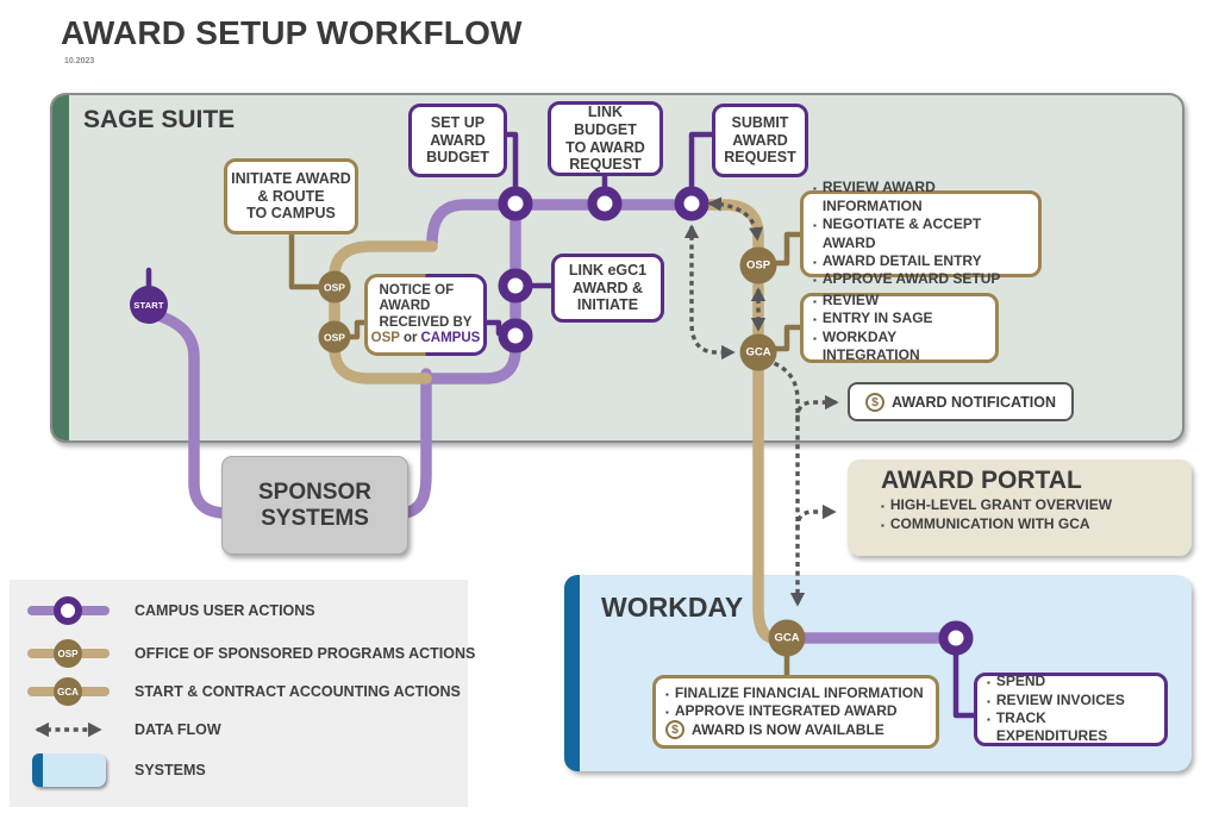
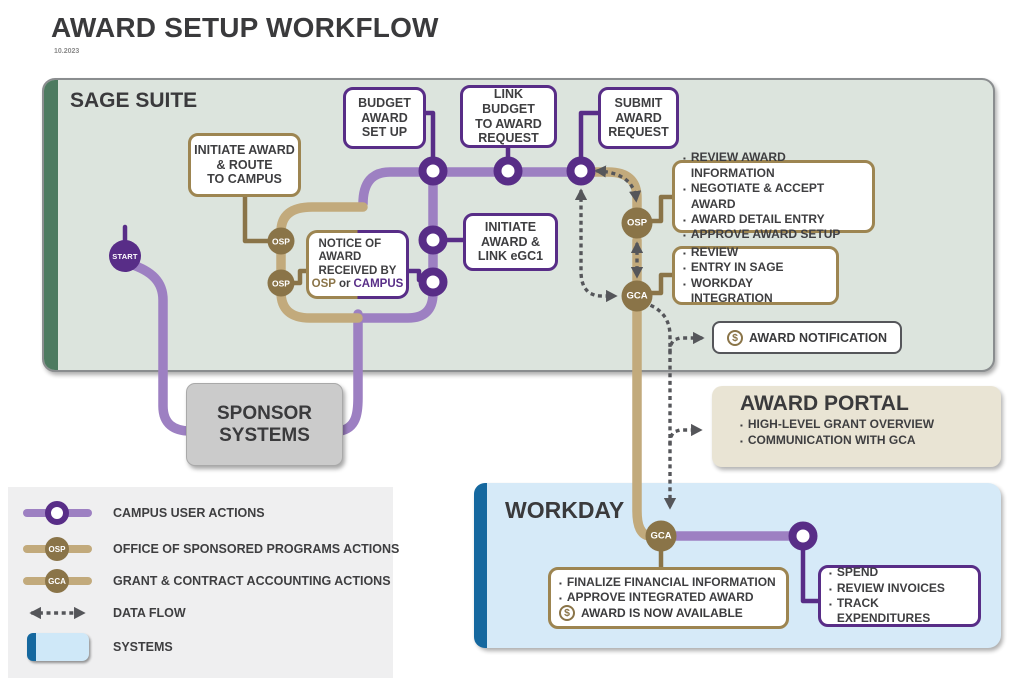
  AWARD SETUP WORKFLOW
  SAGE SUITE
  WORKDAY
  SPONSOR
  SYSTEMS
  AWARD PORTAL
  ▪
  HIGH-LEVEL GRANT OVERVIEW
  ▪
  COMMUNICATION WITH GCA
  INITIATE AWARD
  & ROUTE
  TO CAMPUS
- SET UP
+ BUDGET
  AWARD
- BUDGET
+ SET UP
  LINK BUDGET
  TO AWARD
  REQUEST
  SUBMIT
  AWARD
  REQUEST
  NOTICE OF
  AWARD
  RECEIVED BY
  OSP or CAMPUS
- LINK eGC1
+ INITIATE
  AWARD &
- INITIATE
+ LINK eGC1
  ▪
  REVIEW AWARD INFORMATION
  ▪
  NEGOTIATE & ACCEPT AWARD
  ▪
  AWARD DETAIL ENTRY
  ▪
  APPROVE AWARD SETUP
  ▪
  REVIEW
  ▪
  ENTRY IN SAGE
  ▪
  WORKDAY INTEGRATION
  $
  AWARD NOTIFICATION
  ▪
  FINALIZE FINANCIAL INFORMATION
  ▪
  APPROVE INTEGRATED AWARD
  $
  AWARD IS NOW AVAILABLE
  ▪
  SPEND
  ▪
  REVIEW INVOICES
  ▪
  TRACK EXPENDITURES
  START
  OSP
  OSP
  OSP
  GCA
  GCA
  OSP
  GCA
  CAMPUS USER ACTIONS
  OFFICE OF SPONSORED PROGRAMS ACTIONS
- START & CONTRACT ACCOUNTING ACTIONS
+ GRANT & CONTRACT ACCOUNTING ACTIONS
  DATA FLOW
  SYSTEMS
